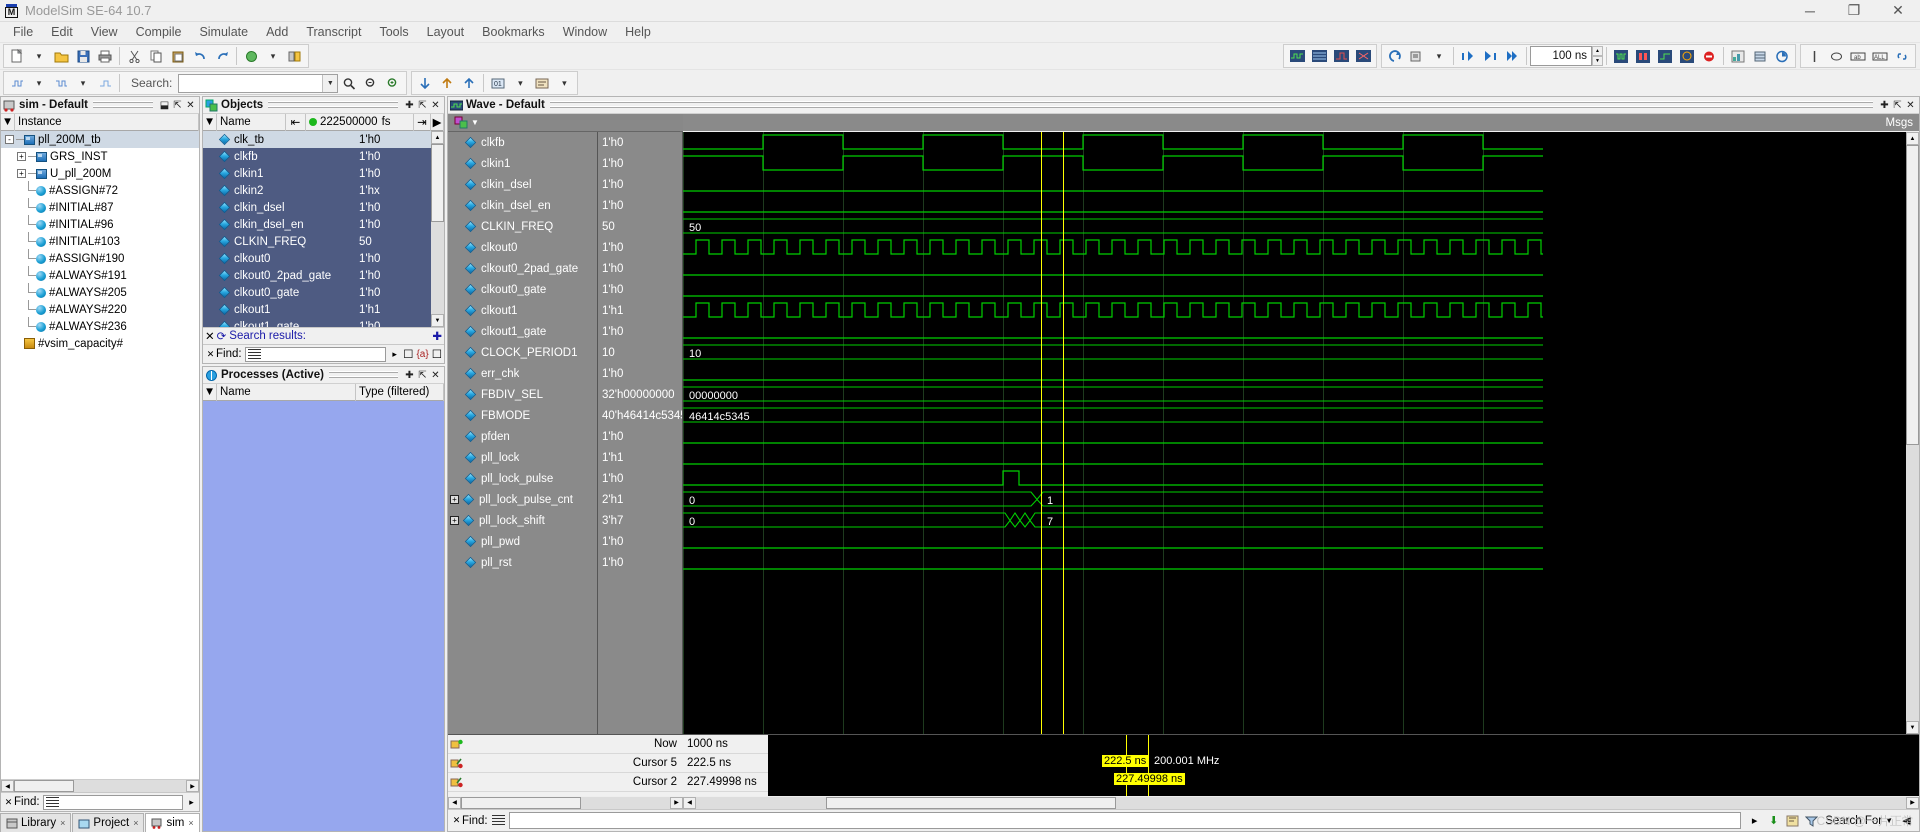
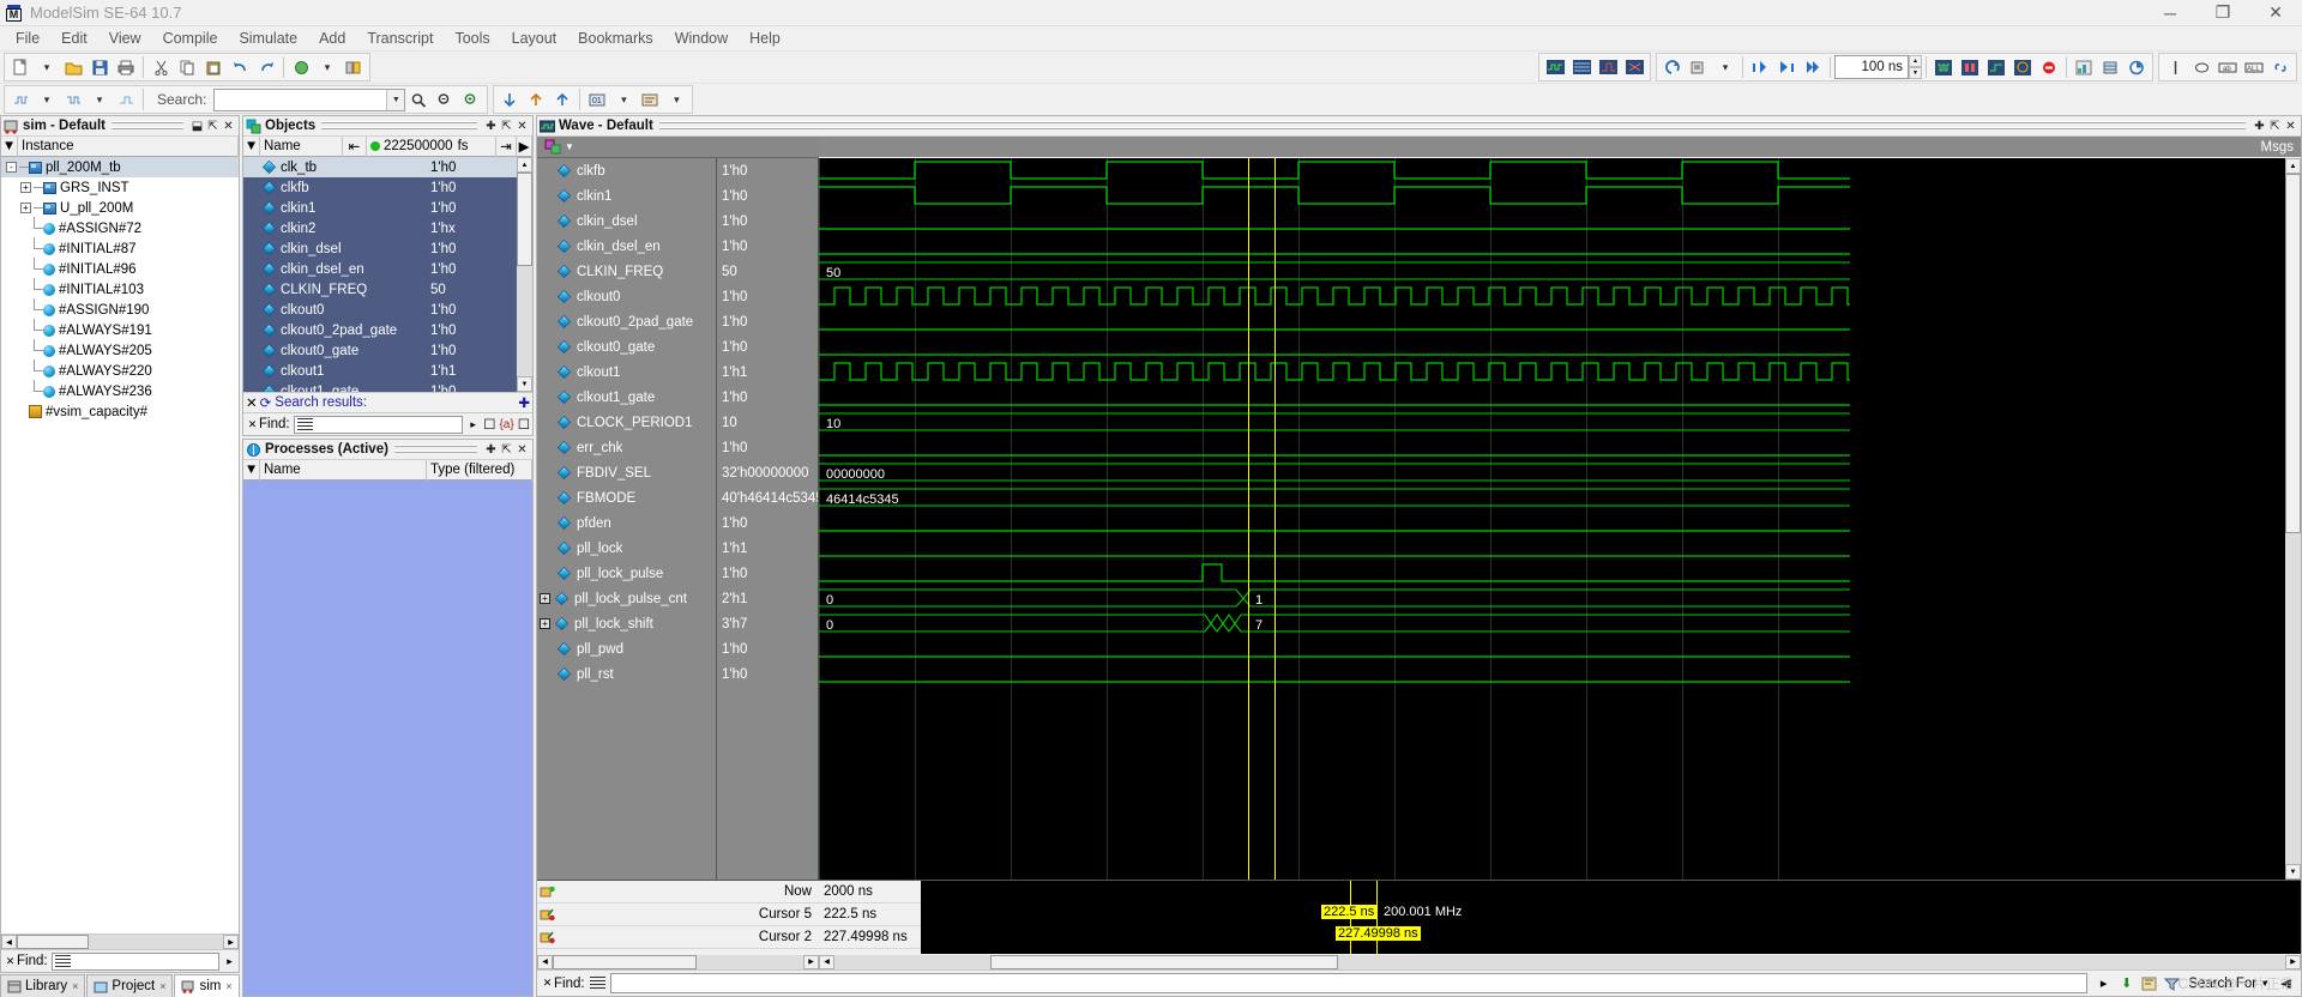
  M
  ModelSim SE-64 10.7
  ─
  ❐
  ✕
  File
  Edit
  View
  Compile
  Simulate
  Add
  Transcript
  Tools
  Layout
  Bookmarks
  Window
  Help
  ▾
  ▾
  ▾
  100 ns
  ▾
  ▾
  Search:
  ▾
  ▾
  sim - Default
  ⬓
  ⇱
  ✕
  ▼
  Instance
  -
  pll_200M_tb
  +
  GRS_INST
  +
  U_pll_200M
  #ASSIGN#72
  #INITIAL#87
  #INITIAL#96
  #INITIAL#103
  #ASSIGN#190
  #ALWAYS#191
  #ALWAYS#205
  #ALWAYS#220
  #ALWAYS#236
  #vsim_capacity#
  ✕
  Find:
  ▸
  Library
  ×
  Project
  ×
  sim
  ×
  Objects
  ✚
  ⇱
  ✕
  ▼
  Name
  ⇤
  222500000
  fs
  ⇥
  ▶
  clk_tb
  1'h0
  clkfb
  1'h0
  clkin1
  1'h0
  clkin2
  1'hx
  clkin_dsel
  1'h0
  clkin_dsel_en
  1'h0
  CLKIN_FREQ
  50
  clkout0
  1'h0
  clkout0_2pad_gate
  1'h0
  clkout0_gate
  1'h0
  clkout1
  1'h1
  ✕
  ⟳
  Search results:
  ✚
  ✕
  Find:
  ▸
  ☐
  {a}
  ☐
  Processes (Active)
  ✚
  ⇱
  ✕
  ▼
  Name
  Type (filtered)
  Wave - Default
  ✚
  ⇱
  ✕
  ▼
  Msgs
  clkfb
  clkin1
  clkin_dsel
  clkin_dsel_en
  CLKIN_FREQ
  clkout0
  clkout0_2pad_gate
  clkout0_gate
  clkout1
  clkout1_gate
  CLOCK_PERIOD1
  err_chk
  FBDIV_SEL
  FBMODE
  pfden
  pll_lock
  pll_lock_pulse
  +
  pll_lock_pulse_cnt
  +
  pll_lock_shift
  pll_pwd
  pll_rst
  1'h0
  1'h0
  1'h0
  1'h0
  50
  1'h0
  1'h0
  1'h0
  1'h1
  1'h0
  10
  1'h0
  32'h00000000
  40'h46414c534
  1'h0
  1'h1
  1'h0
  2'h1
  3'h7
  1'h0
  1'h0
  50
  10
  00000000
  46414c5345
  0
  1
  0
  7
  Now
- 1000 ns
+ 2000 ns
  Cursor 5
  222.5 ns
  Cursor 2
  227.49998 ns
  222.5 ns
  200.001 MHz
  227.49998 ns
  ✕
  Find:
  ▸
  ⬇
  Search For
  ▼
  ◀
  CSDN @一片正常
